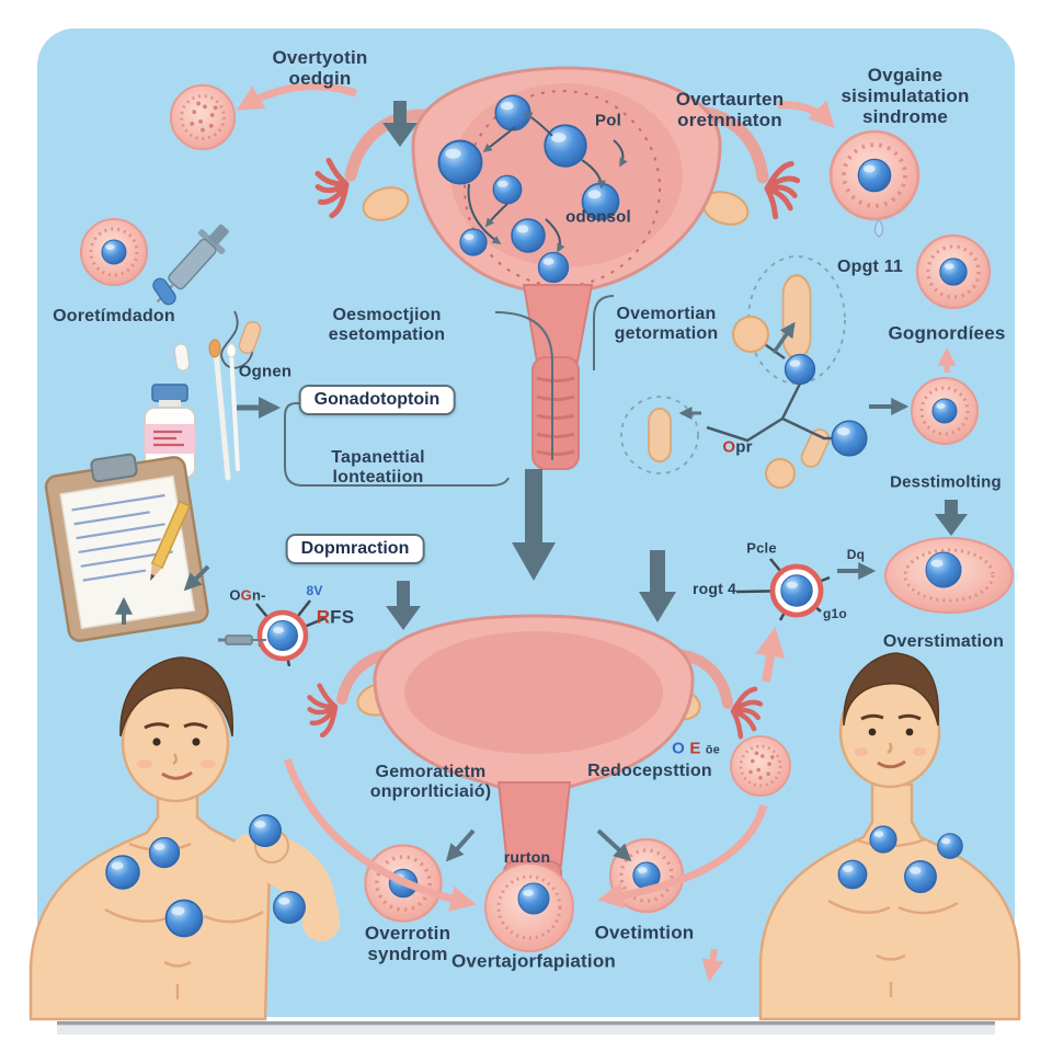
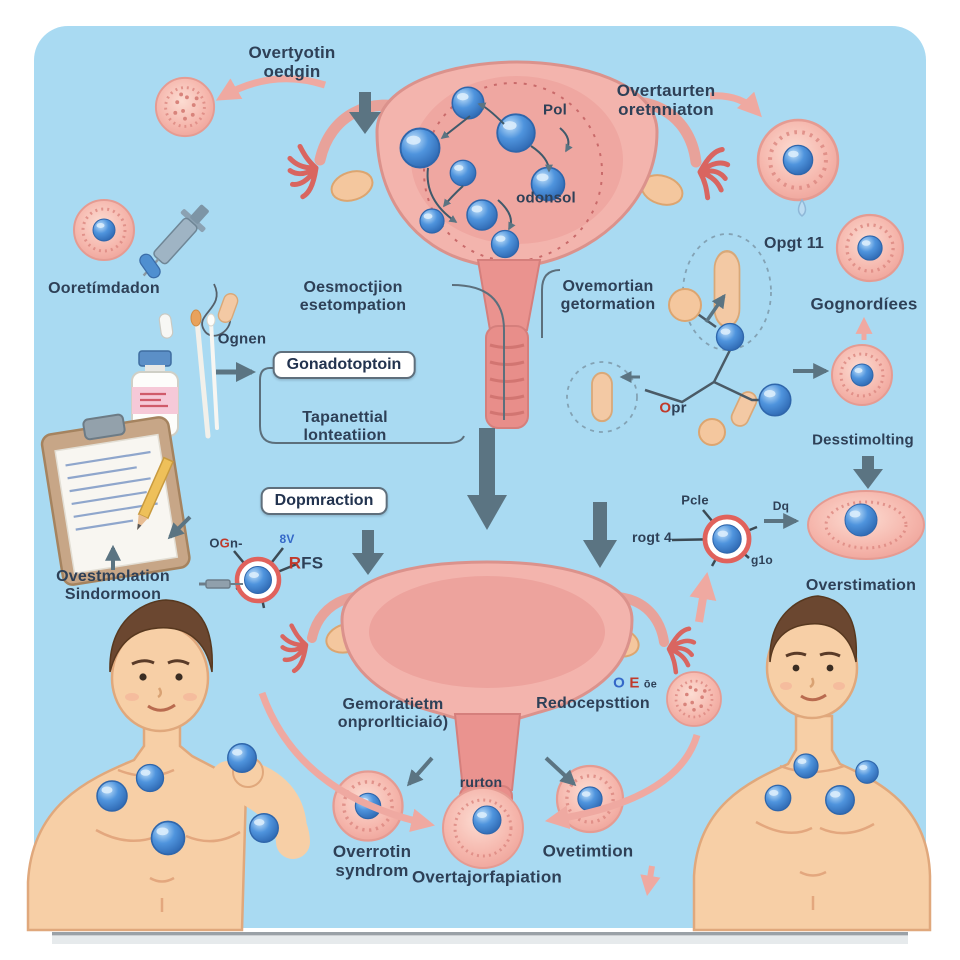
  Overtyotin
  oedgin
  Pol
  odonsol
  Overtaurten
  oretnniaton
- Ovgaine sisimulatation
- sindrome
  Ooretímdadon
  Ognen
  Oesmoctjion
  esetompation
  Gonadotoptoin
  Tapanettial
  lonteatiion
  Ovemortian
  getormation
  Opgt 11
  Gognordíees
  Opr
  Desstimolting
  Overstimation
  Dopmraction
+ Ovestmolation
+ Sindormoon
  OGn-
  8V
  RFS
  Pcle
  rogt 4
  Dq
  g1o
  Gemoratietm
  onprorlticiaió)
  rurton
  Redocepsttion
  O E ōe
  Overrotin
  syndrom
  Overtajorfapiation
  Ovetimtion
